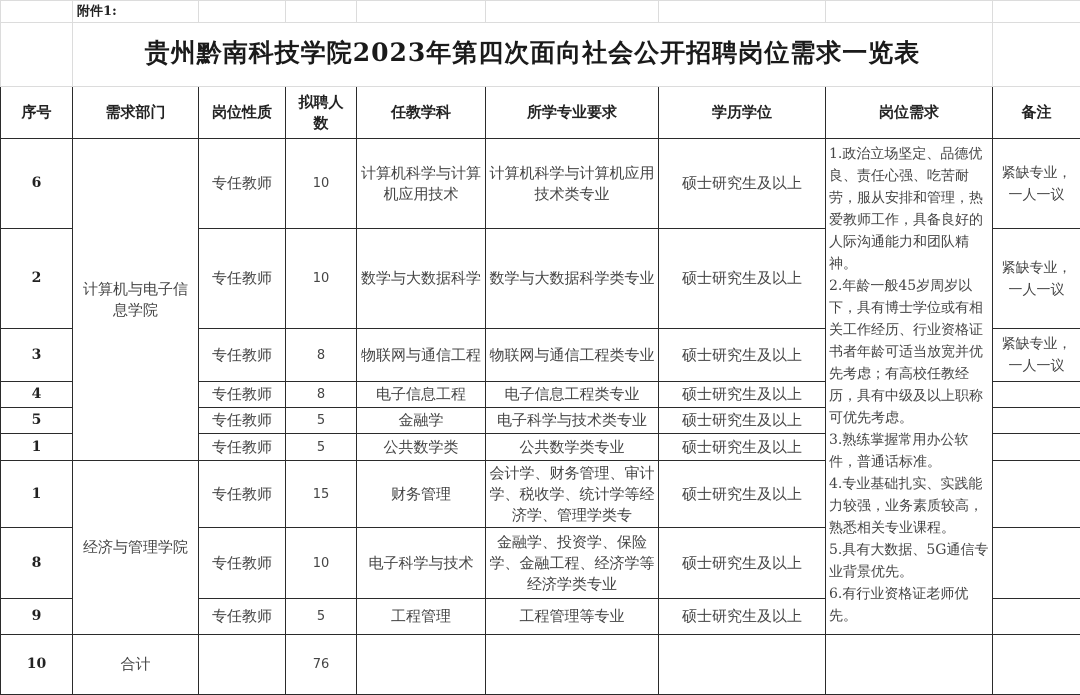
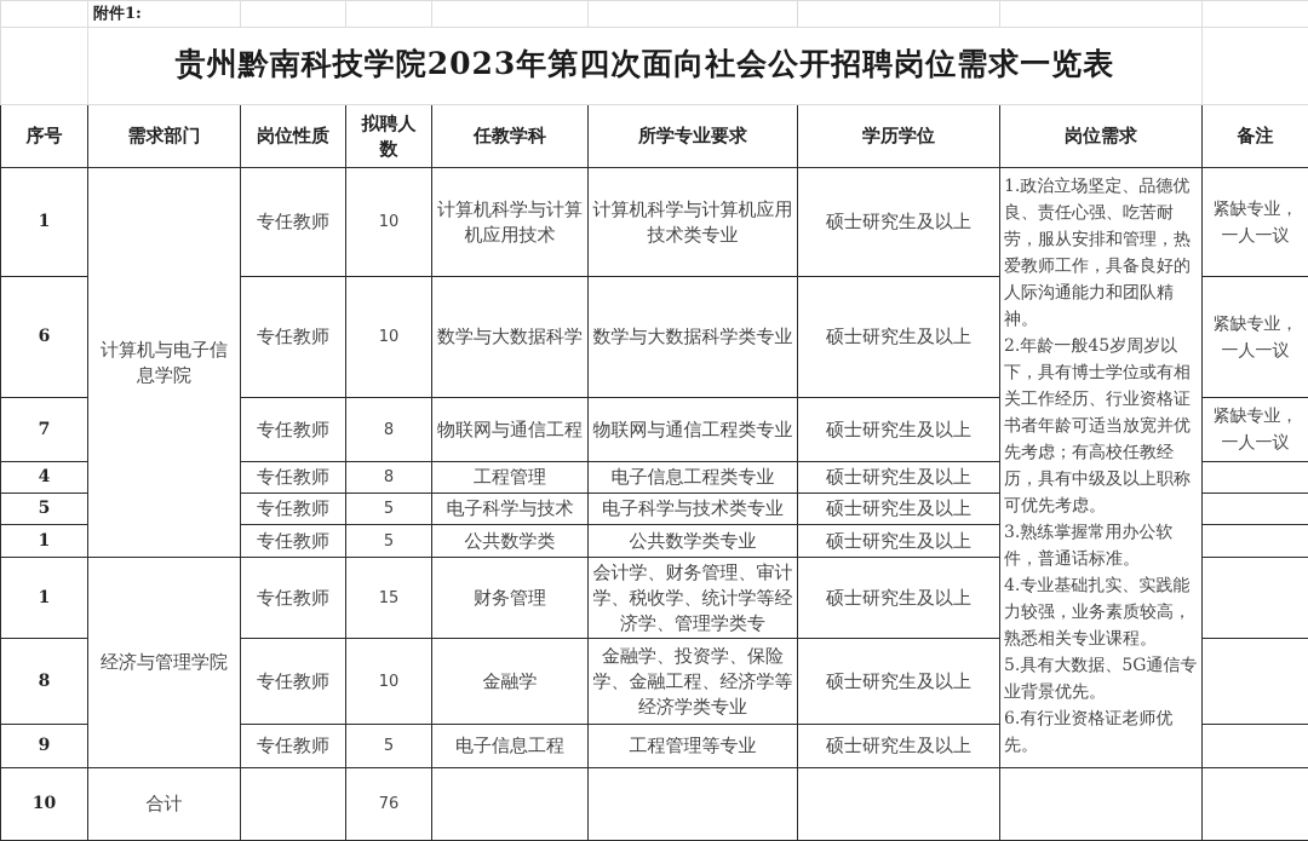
  	附件1:
  	贵州黔南科技学院2023年第四次面向社会公开招聘岗位需求一览表
  序号	需求部门	岗位性质	拟聘人数	任教学科	所学专业要求	学历学位	岗位需求	备注
- 6	计算机与电子信息学院	专任教师	10	计算机科学与计算机应用技术	计算机科学与计算机应用技术类专业	硕士研究生及以上	1.政治立场坚定、品德优良、责任心强、吃苦耐劳，服从安排和管理，热爱教师工作，具备良好的人际沟通能力和团队精神。 2.年龄一般45岁周岁以下，具有博士学位或有相关工作经历、行业资格证书者年龄可适当放宽并优先考虑；有高校任教经历，具有中级及以上职称可优先考虑。 3.熟练掌握常用办公软件，普通话标准。 4.专业基础扎实、实践能力较强，业务素质较高，熟悉相关专业课程。 5.具有大数据、5G通信专业背景优先。 6.有行业资格证老师优先。	紧缺专业，一人一议
+ 1	计算机与电子信息学院	专任教师	10	计算机科学与计算机应用技术	计算机科学与计算机应用技术类专业	硕士研究生及以上	1.政治立场坚定、品德优良、责任心强、吃苦耐劳，服从安排和管理，热爱教师工作，具备良好的人际沟通能力和团队精神。 2.年龄一般45岁周岁以下，具有博士学位或有相关工作经历、行业资格证书者年龄可适当放宽并优先考虑；有高校任教经历，具有中级及以上职称可优先考虑。 3.熟练掌握常用办公软件，普通话标准。 4.专业基础扎实、实践能力较强，业务素质较高，熟悉相关专业课程。 5.具有大数据、5G通信专业背景优先。 6.有行业资格证老师优先。	紧缺专业，一人一议
- 2	专任教师	10	数学与大数据科学	数学与大数据科学类专业	硕士研究生及以上	紧缺专业，一人一议
+ 6	专任教师	10	数学与大数据科学	数学与大数据科学类专业	硕士研究生及以上	紧缺专业，一人一议
- 3	专任教师	8	物联网与通信工程	物联网与通信工程类专业	硕士研究生及以上	紧缺专业，一人一议
+ 7	专任教师	8	物联网与通信工程	物联网与通信工程类专业	硕士研究生及以上	紧缺专业，一人一议
- 4	专任教师	8	电子信息工程	电子信息工程类专业	硕士研究生及以上
+ 4	专任教师	8	工程管理	电子信息工程类专业	硕士研究生及以上
- 5	专任教师	5	金融学	电子科学与技术类专业	硕士研究生及以上
+ 5	专任教师	5	电子科学与技术	电子科学与技术类专业	硕士研究生及以上
  1	专任教师	5	公共数学类	公共数学类专业	硕士研究生及以上
  1	经济与管理学院	专任教师	15	财务管理	会计学、财务管理、审计学、税收学、统计学等经济学、管理学类专	硕士研究生及以上
- 8	专任教师	10	电子科学与技术	金融学、投资学、保险学、金融工程、经济学等经济学类专业	硕士研究生及以上
+ 8	专任教师	10	金融学	金融学、投资学、保险学、金融工程、经济学等经济学类专业	硕士研究生及以上
- 9	专任教师	5	工程管理	工程管理等专业	硕士研究生及以上
+ 9	专任教师	5	电子信息工程	工程管理等专业	硕士研究生及以上
  10	合计		76
